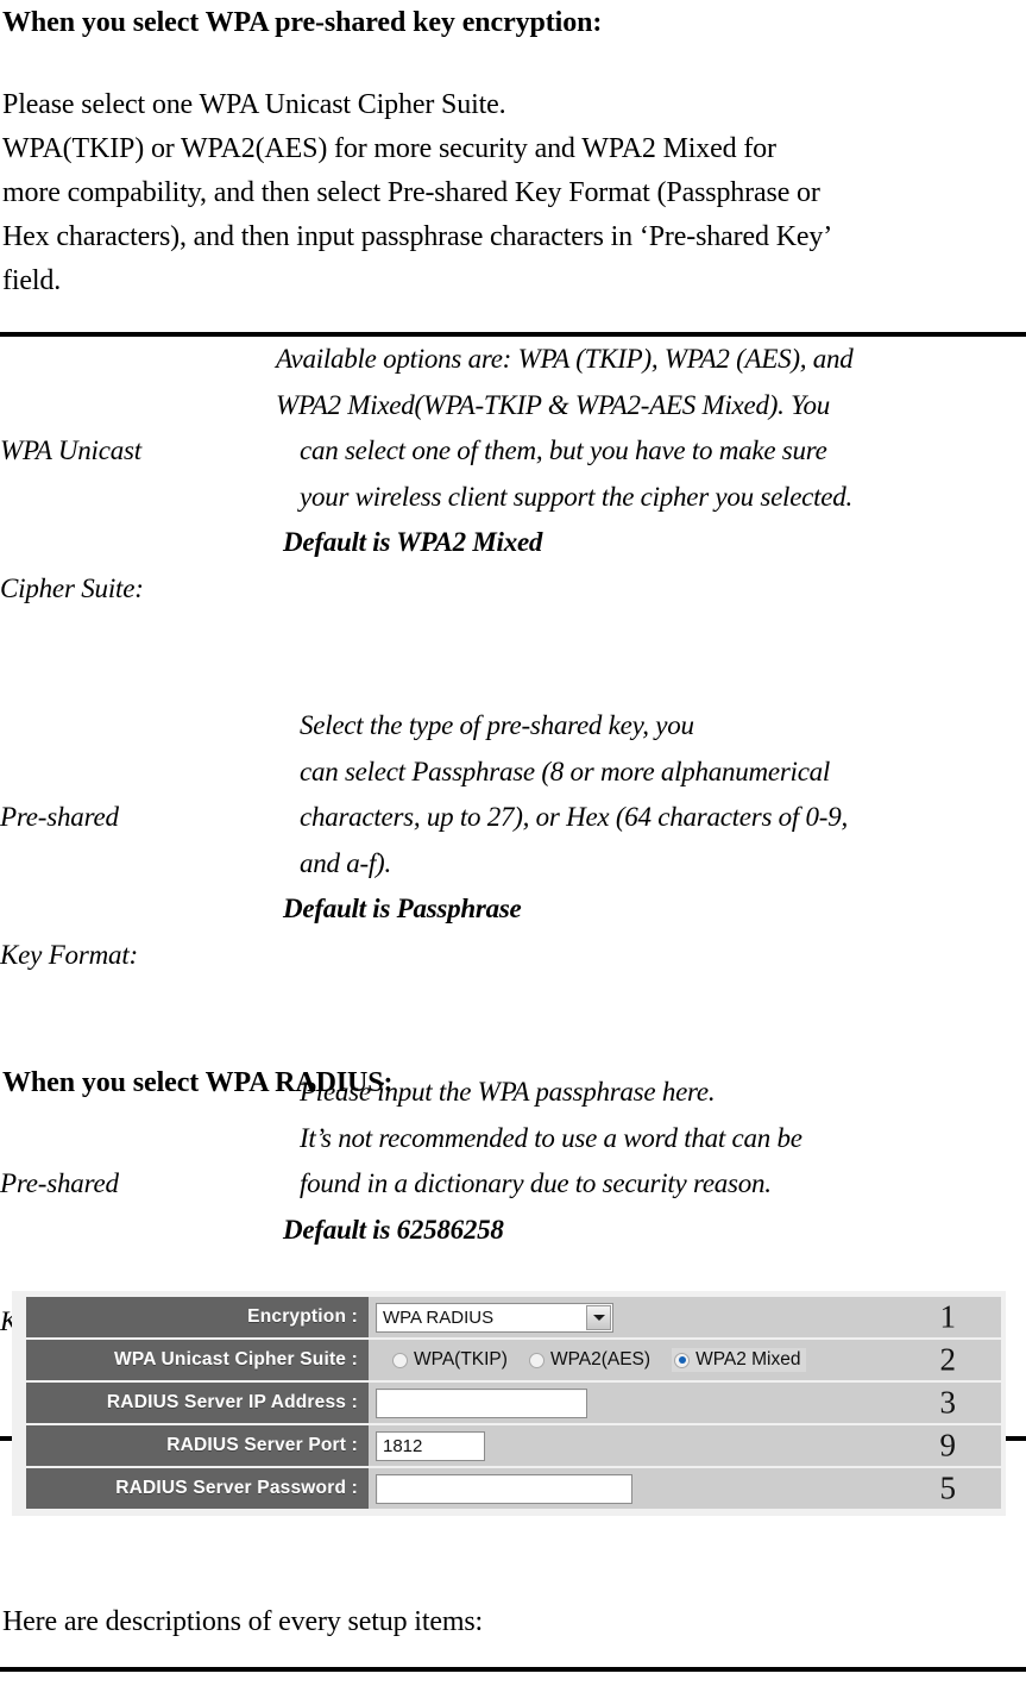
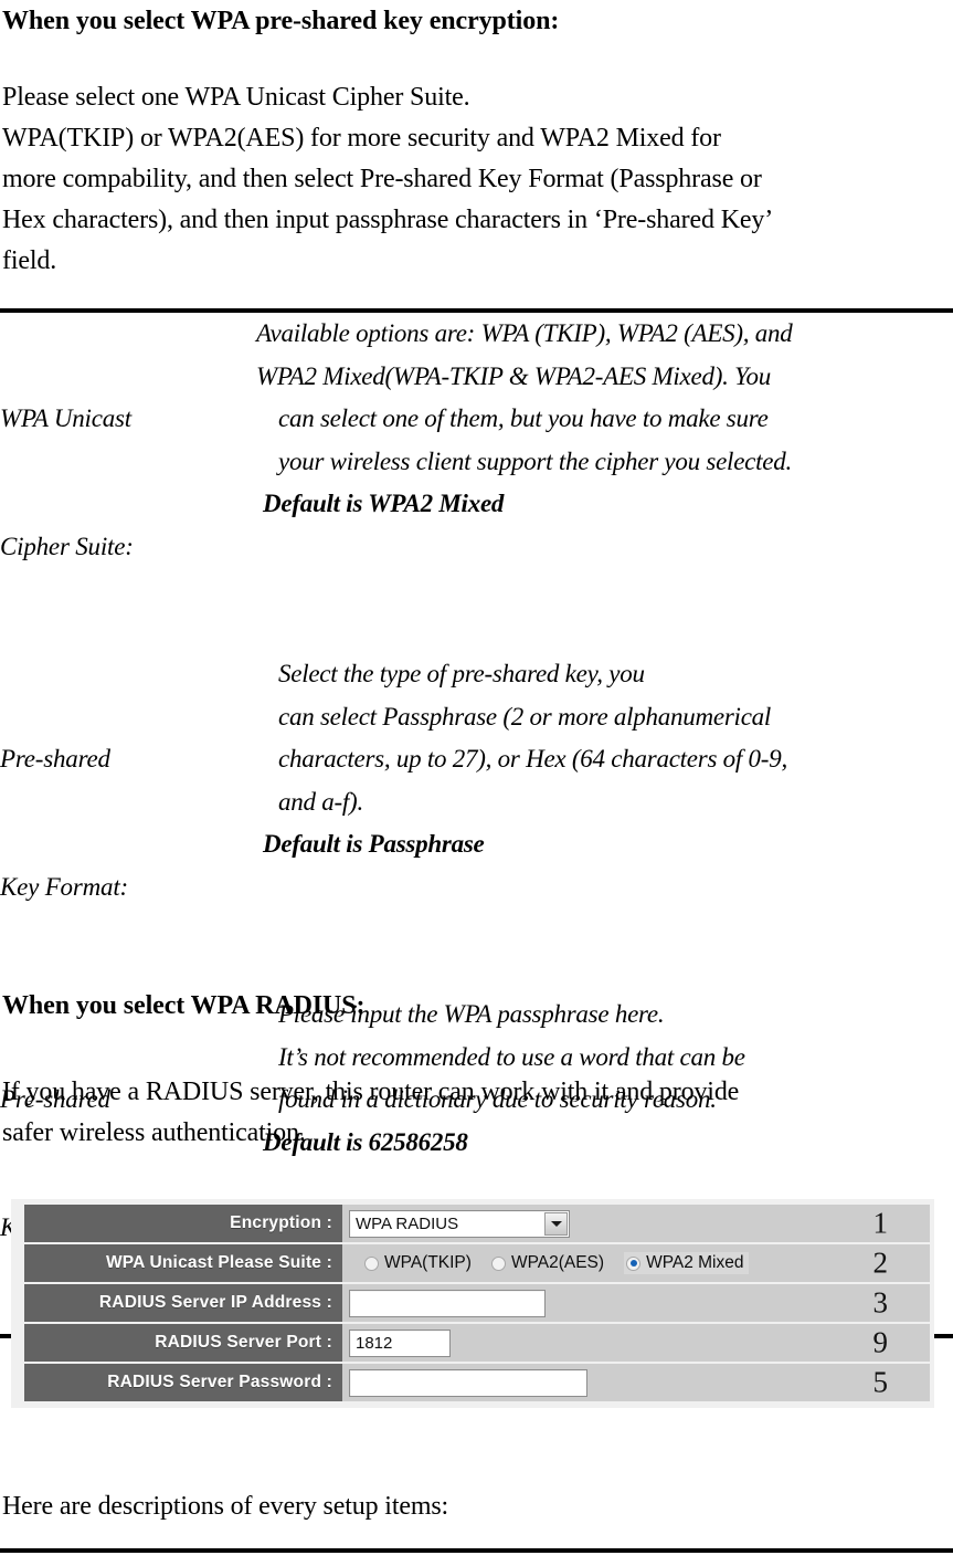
  When you select WPA pre-shared key encryption:
  Please select one WPA Unicast Cipher Suite.
  WPA(TKIP) or WPA2(AES) for more security and WPA2 Mixed for
  more compability, and then select Pre-shared Key Format (Passphrase or
  Hex characters), and then input passphrase characters in ‘Pre-shared Key’
  field.
  WPA Unicast
  Cipher Suite:
  Available options are: WPA (TKIP), WPA2 (AES), and
  WPA2 Mixed(WPA-TKIP & WPA2-AES Mixed). You
  can select one of them, but you have to make sure
  your wireless client support the cipher you selected.
  Default is WPA2 Mixed
  Pre-shared
  Key Format:
  Select the type of pre-shared key, you
- can select Passphrase (8 or more alphanumerical
+ can select Passphrase (2 or more alphanumerical
  characters, up to 27), or Hex (64 characters of 0-9,
  and a-f).
  Default is Passphrase
  Pre-shared
  Please input the WPA passphrase here.
  It’s not recommended to use a word that can be
  found in a dictionary due to security reason.
  Default is 62586258
  When you select WPA RADIUS:
+ If you have a RADIUS server, this router can work with it and provide
+ safer wireless authentication.
  Encryption :
  WPA RADIUS
  1
- WPA Unicast Cipher Suite :
+ WPA Unicast Please Suite :
  WPA(TKIP)
  WPA2(AES)
  WPA2 Mixed
  2
  RADIUS Server IP Address :
  3
  RADIUS Server Port :
  1812
  9
  RADIUS Server Password :
  5
  Here are descriptions of every setup items:
